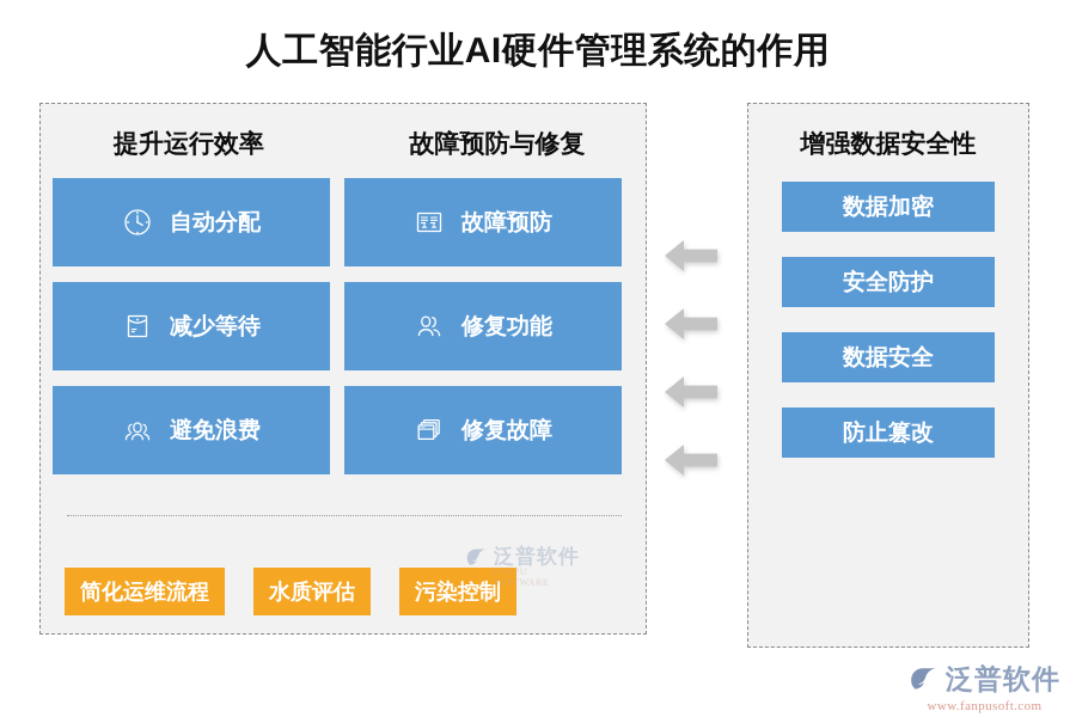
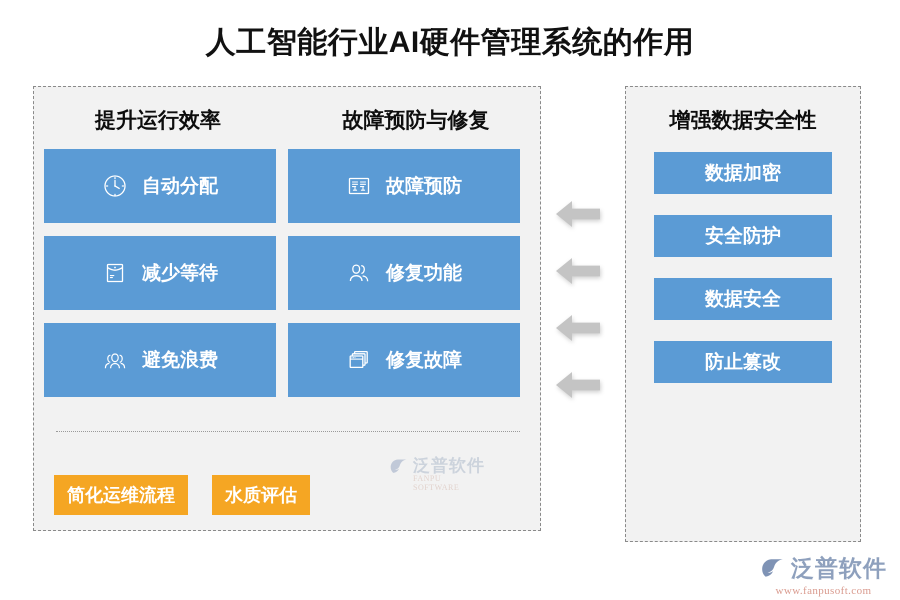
  人工智能行业AI硬件管理系统的作用
  提升运行效率
  故障预防与修复
  自动分配
  故障预防
  减少等待
  修复功能
  避免浪费
  修复故障
  简化运维流程
  水质评估
- 污染控制
  泛普软件
  FANPU SOFTWARE
  增强数据安全性
  数据加密
  安全防护
  数据安全
  防止篡改
  泛普软件
  www.fanpusoft.com
